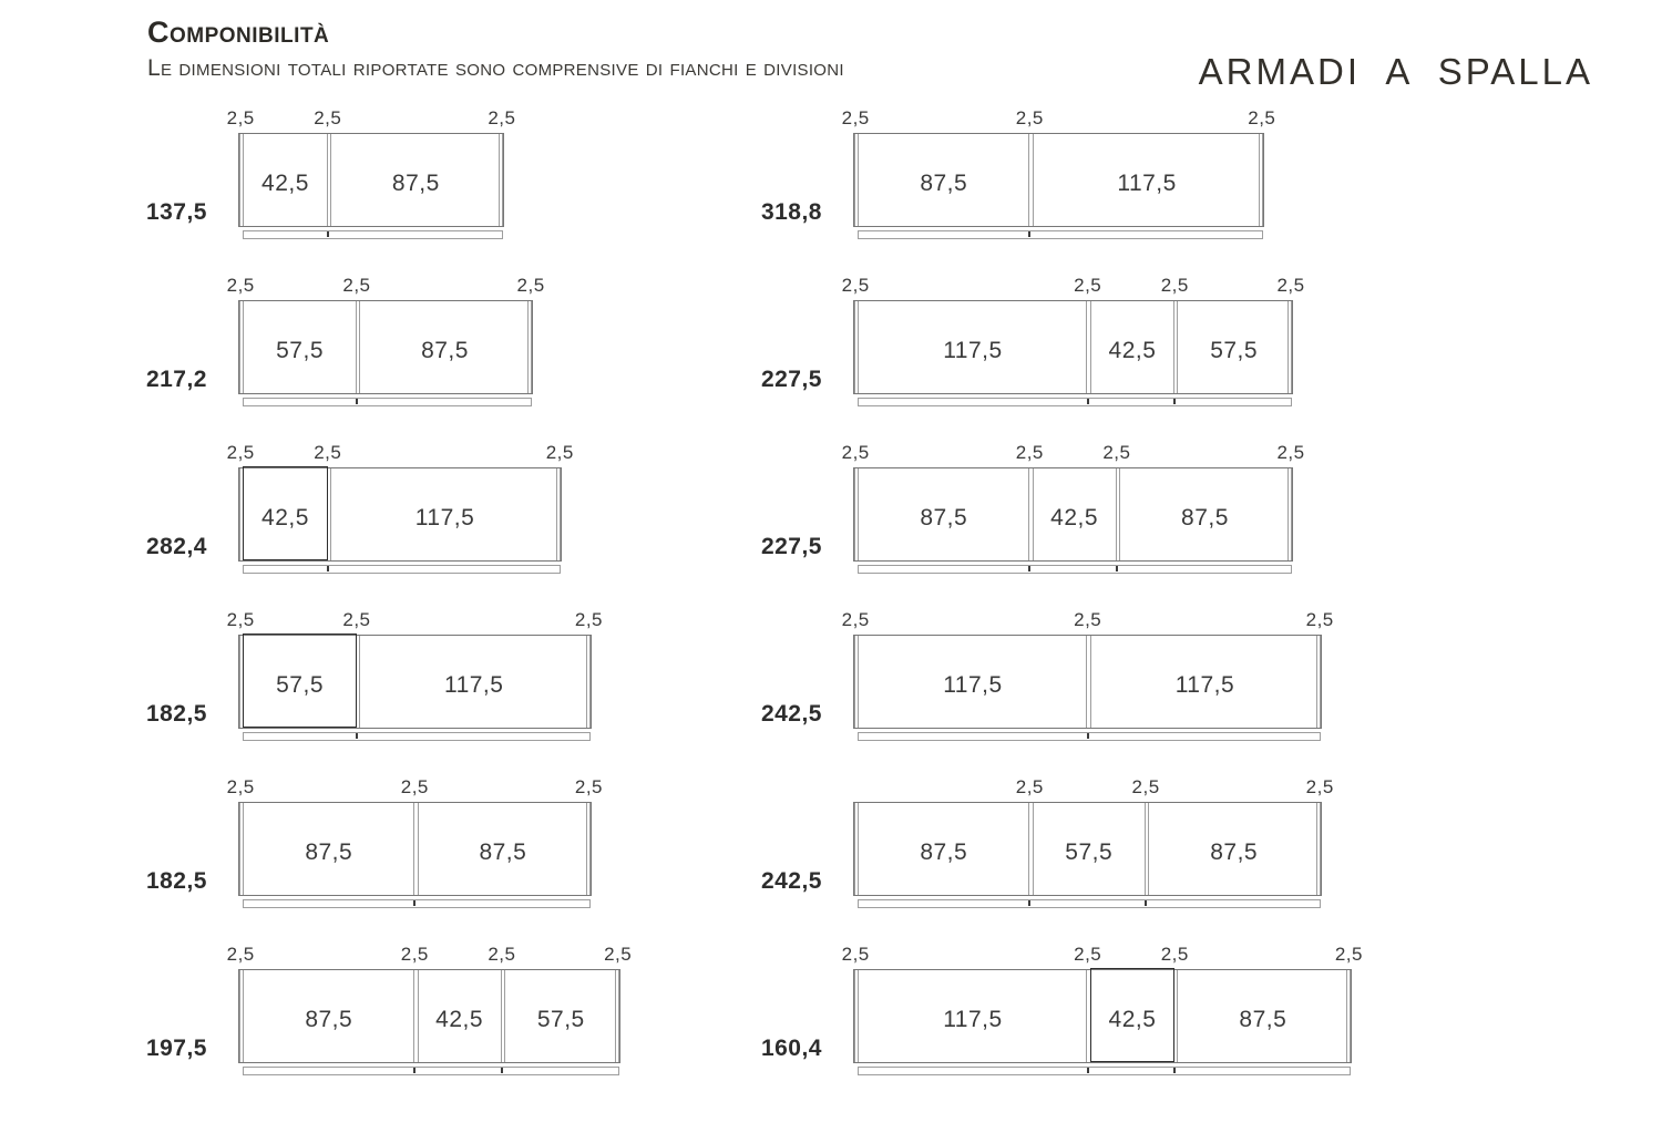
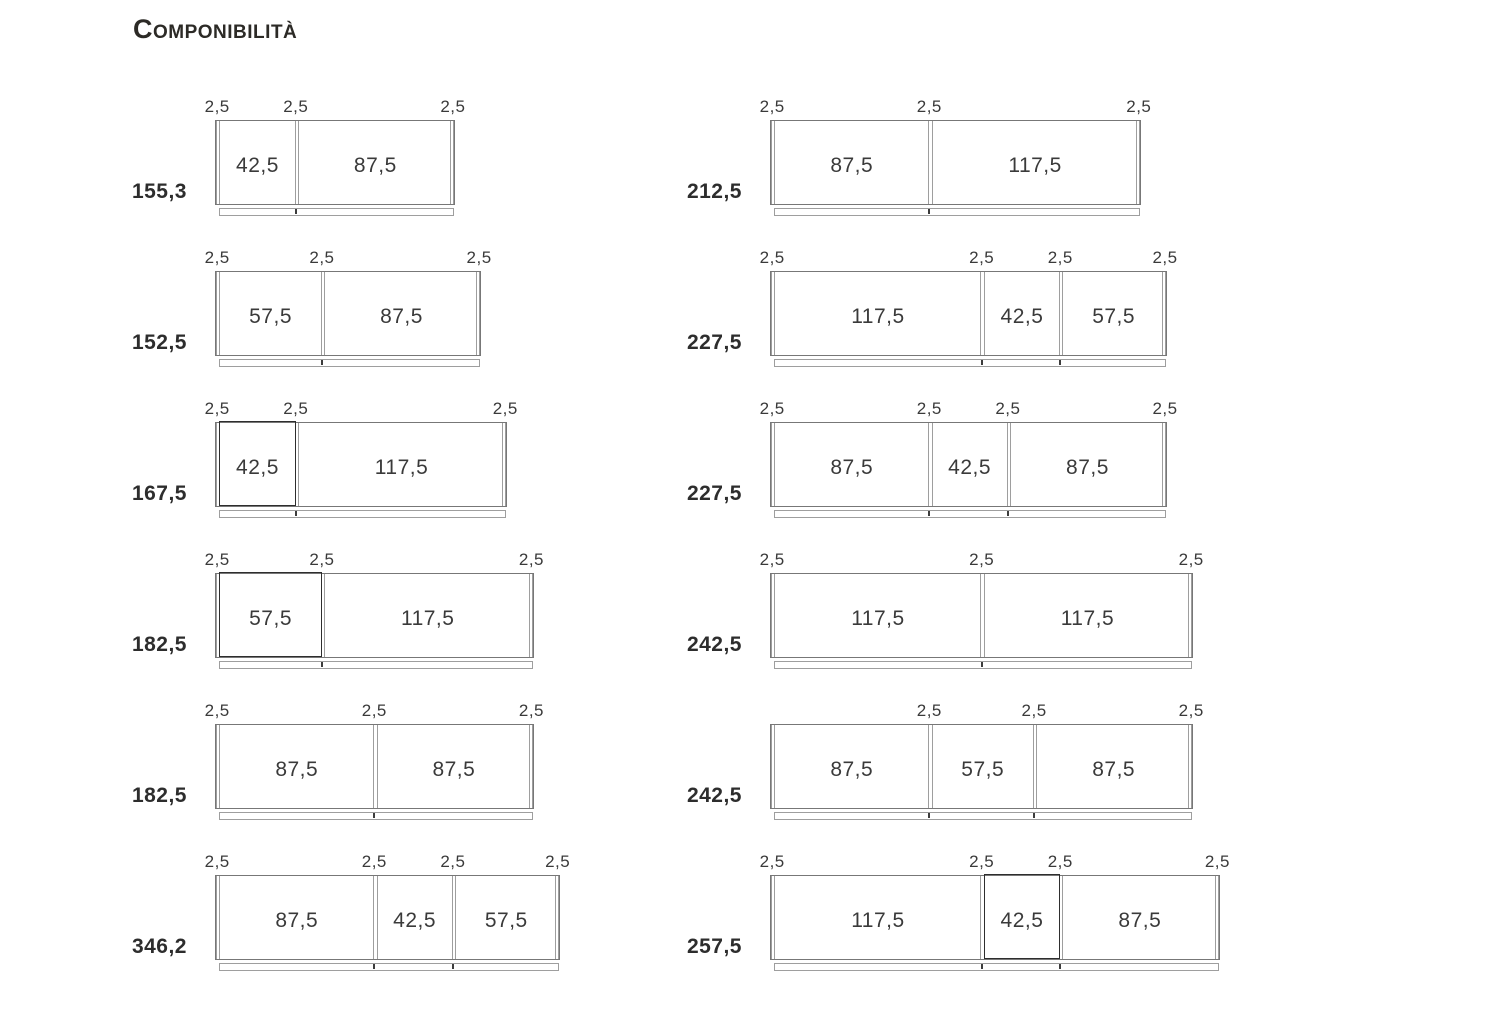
  Componibilità
- Le dimensioni totali riportate sono comprensive di fianchi e divisioni
- ARMADI A SPALLA
- 137,5
+ 155,3
  2,5
  2,5
  2,5
  42,5
  87,5
- 217,2
+ 152,5
  2,5
  2,5
  2,5
  57,5
  87,5
- 282,4
+ 167,5
  2,5
  2,5
  2,5
  42,5
  117,5
  182,5
  2,5
  2,5
  2,5
  57,5
  117,5
  182,5
  2,5
  2,5
  2,5
  87,5
  87,5
- 197,5
+ 346,2
  2,5
  2,5
  2,5
  2,5
  87,5
  42,5
  57,5
- 318,8
+ 212,5
  2,5
  2,5
  2,5
  87,5
  117,5
  227,5
  2,5
  2,5
  2,5
  2,5
  117,5
  42,5
  57,5
  227,5
  2,5
  2,5
  2,5
  2,5
  87,5
  42,5
  87,5
  242,5
  2,5
  2,5
  2,5
  117,5
  117,5
  242,5
  2,5
  2,5
  2,5
  87,5
  57,5
  87,5
- 160,4
+ 257,5
  2,5
  2,5
  2,5
  2,5
  117,5
  42,5
  87,5
